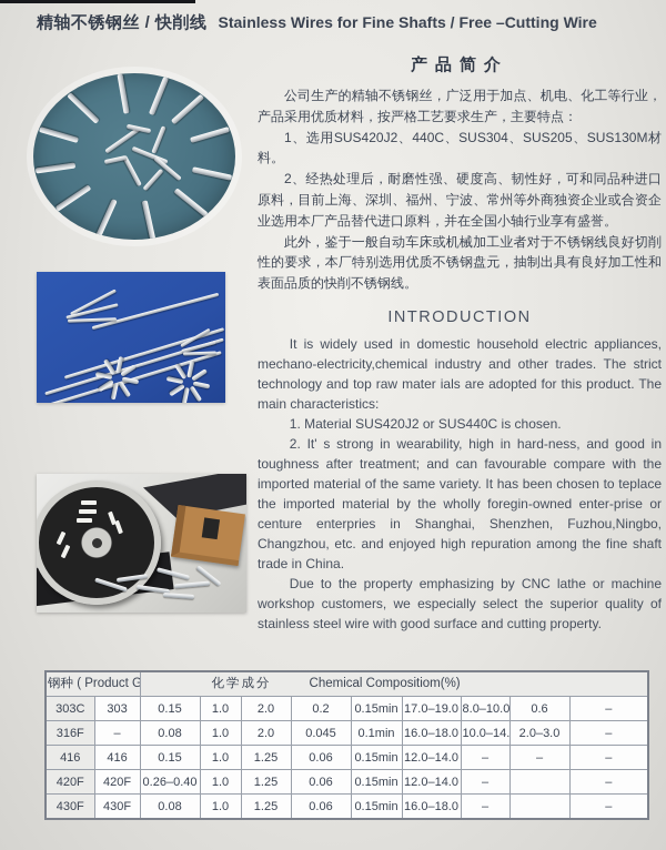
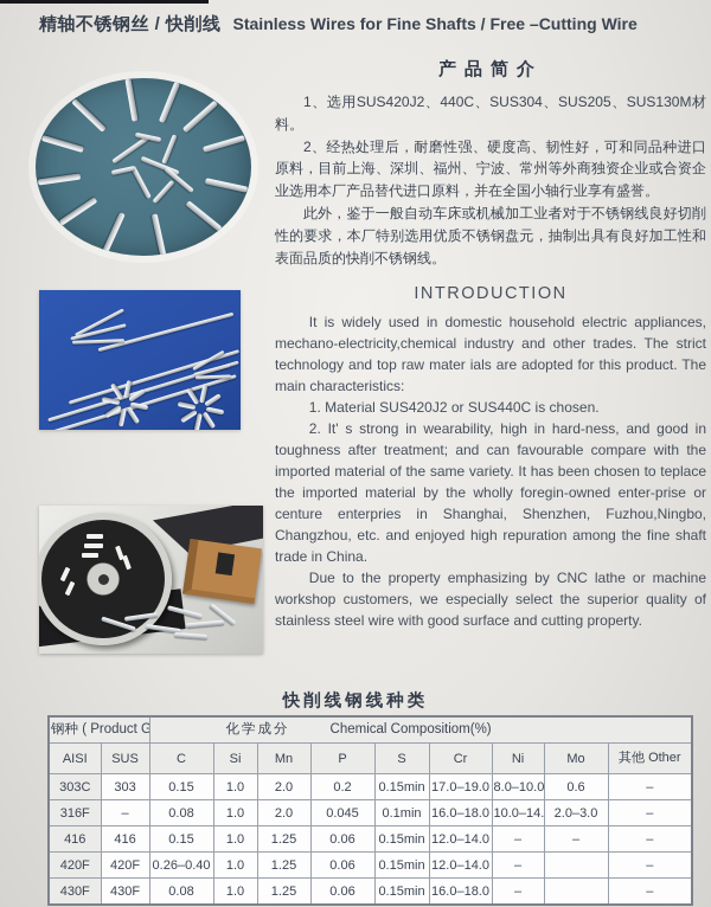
  精轴不锈钢丝 / 快削线 Stainless Wires for Fine Shafts / Free –Cutting Wire
  产品简介
- 公司生产的精轴不锈钢丝，广泛用于加点、机电、化工等行业，产品采用优质材料，按严格工艺要求生产，主要特点：
  1、选用SUS420J2、440C、SUS304、SUS205、SUS130M材料。
  2、经热处理后，耐磨性强、硬度高、韧性好，可和同品种进口原料，目前上海、深圳、福州、宁波、常州等外商独资企业或合资企业选用本厂产品替代进口原料，并在全国小轴行业享有盛誉。
  此外，鉴于一般自动车床或机械加工业者对于不锈钢线良好切削性的要求，本厂特别选用优质不锈钢盘元，抽制出具有良好加工性和表面品质的快削不锈钢线。
  INTRODUCTION
  It is widely used in domestic household electric appliances, mechano-electricity,chemical industry and other trades. The strict technology and top raw mater ials are adopted for this product. The main characteristics:
  1. Material SUS420J2 or SUS440C is chosen.
  2. It' s strong in wearability, high in hard-ness, and good in toughness after treatment; and can favourable compare with the imported material of the same variety. It has been chosen to teplace the imported material by the wholly foregin-owned enter-prise or centure enterpries in Shanghai, Shenzhen, Fuzhou,Ningbo, Changzhou, etc. and enjoyed high repuration among the fine shaft trade in China.
  Due to the property emphasizing by CNC lathe or machine workshop customers, we especially select the superior quality of stainless steel wire with good surface and cutting property.
+ 快削线钢线种类
  钢种 ( Product G	化学成分 Chemical Compositiom(%)
+ AISI	SUS	C	Si	Mn	P	S	Cr	Ni	Mo	其他 Other
  303C	303	0.15	1.0	2.0	0.2	0.15min	17.0–19.0	8.0–10.0	0.6	–
  316F	–	0.08	1.0	2.0	0.045	0.1min	16.0–18.0	10.0–14.	2.0–3.0	–
  416	416	0.15	1.0	1.25	0.06	0.15min	12.0–14.0	–	–	–
  420F	420F	0.26–0.40	1.0	1.25	0.06	0.15min	12.0–14.0	–		–
  430F	430F	0.08	1.0	1.25	0.06	0.15min	16.0–18.0	–		–
